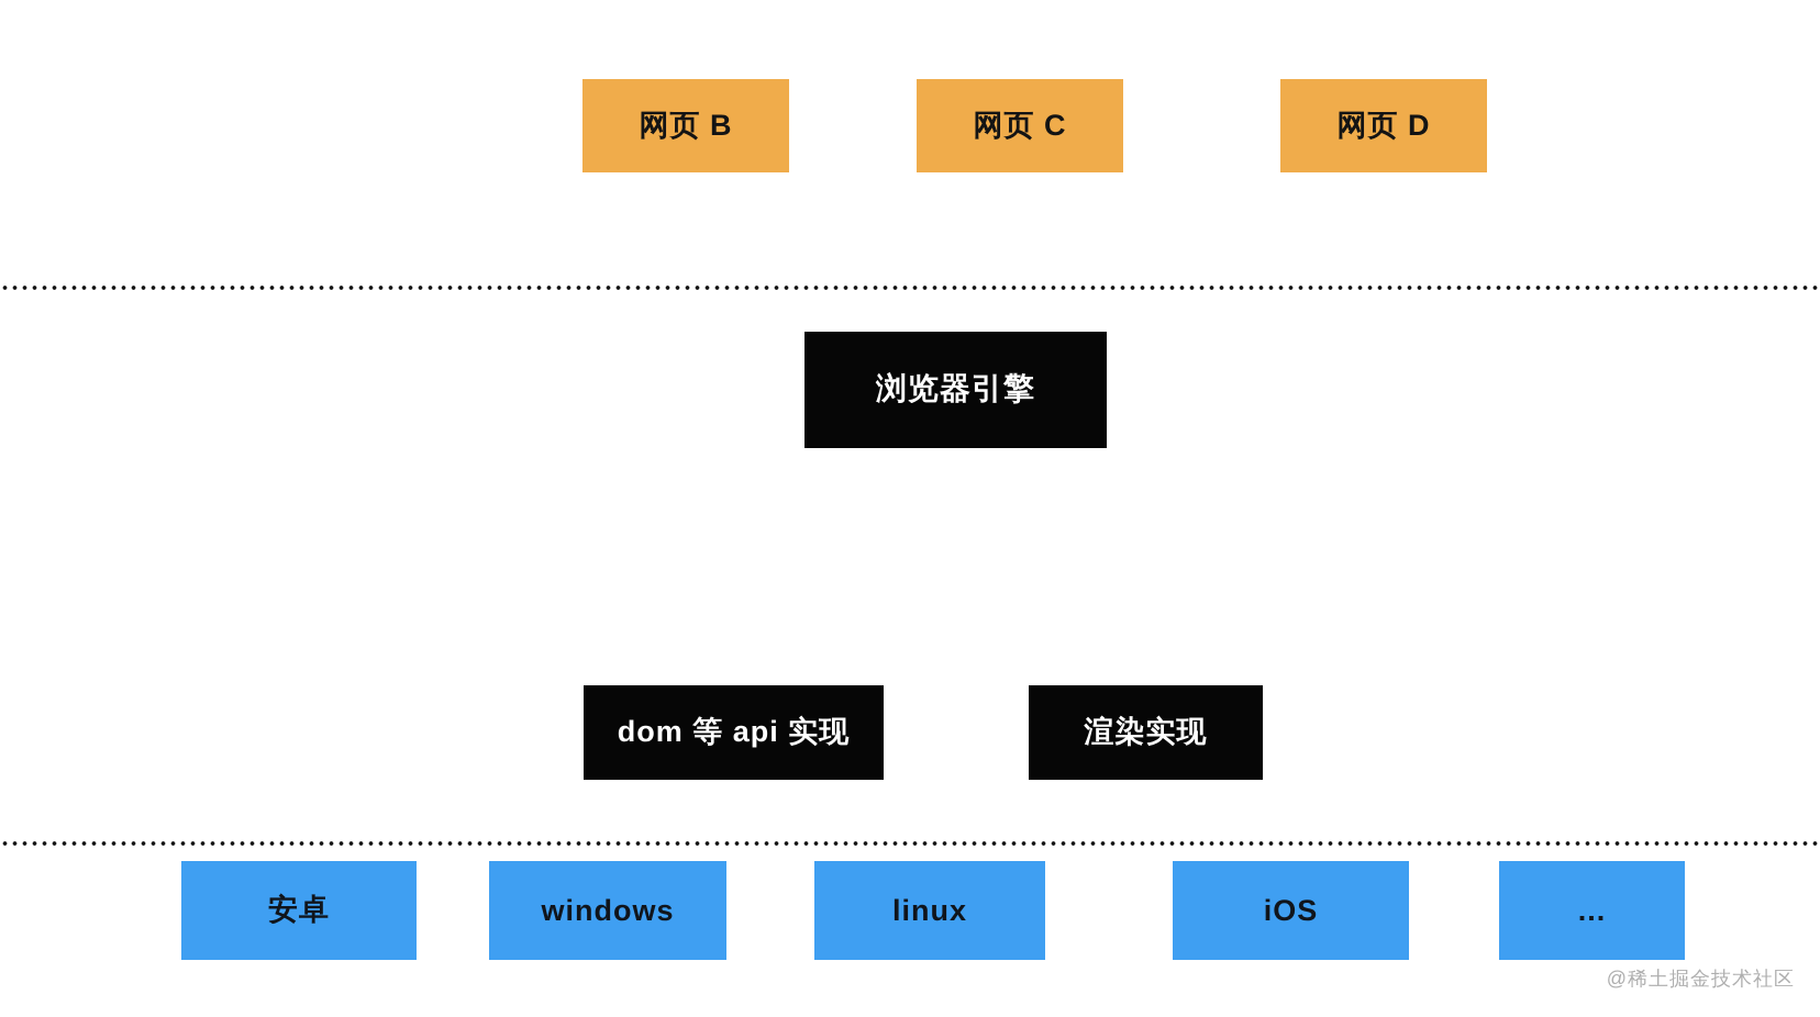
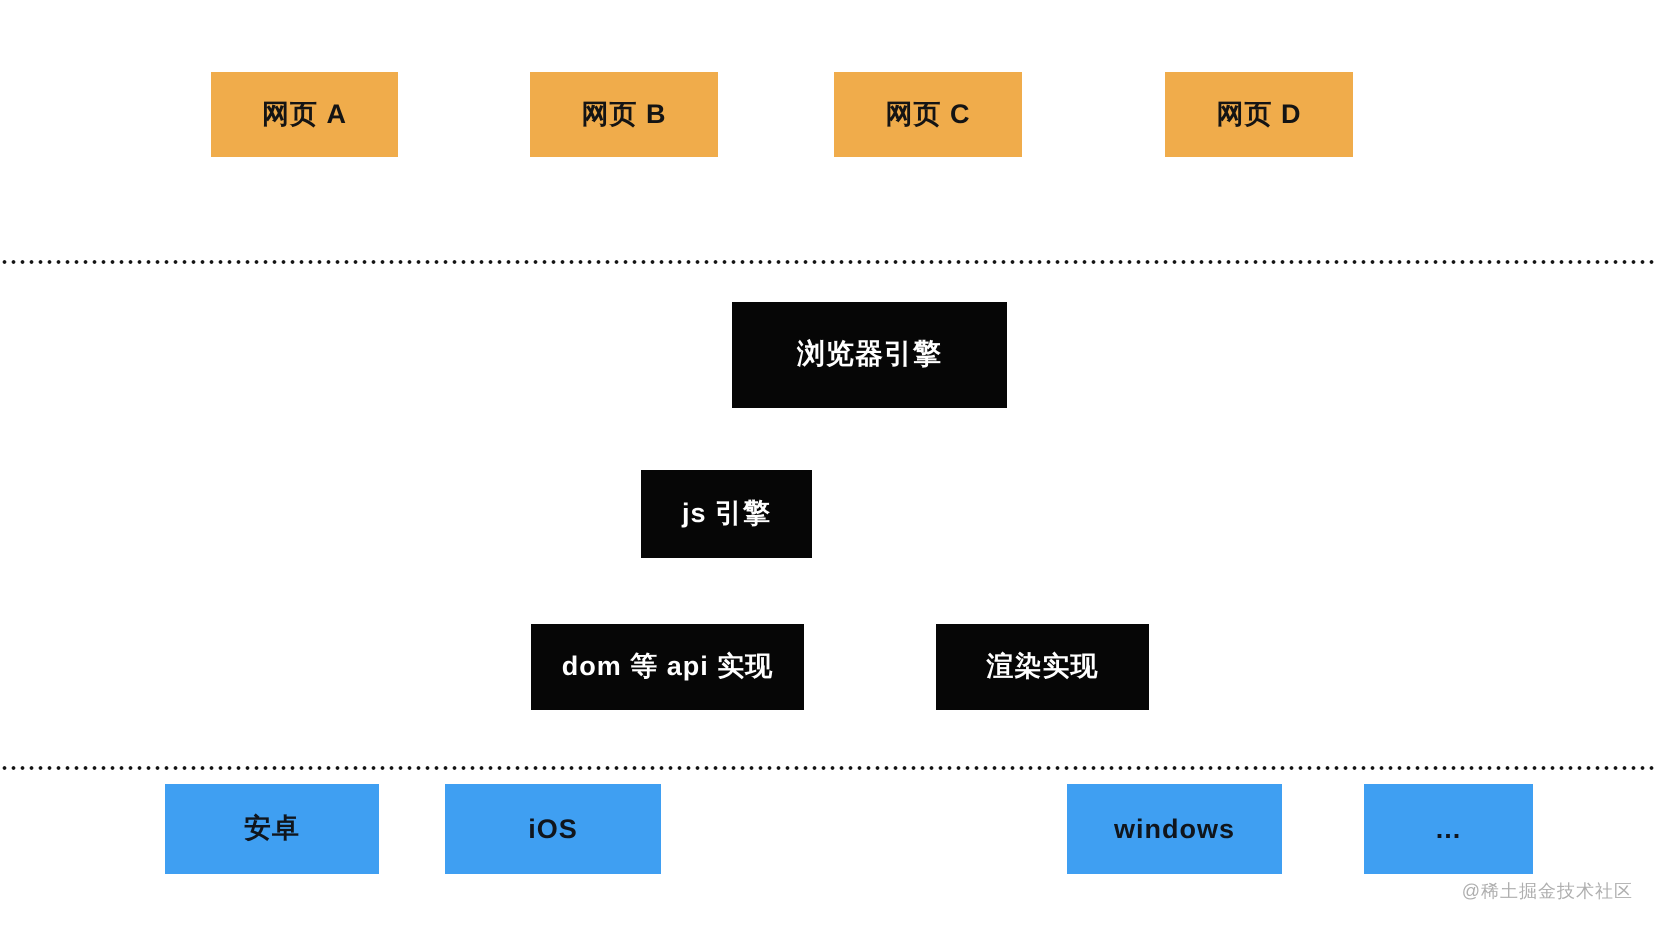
+ 网页 A
  网页 B
  网页 C
  网页 D
  浏览器引擎
+ js 引擎
  dom 等 api 实现
  渲染实现
  安卓
- windows
+ iOS
- linux
- iOS
+ windows
  ...
  @稀土掘金技术社区
